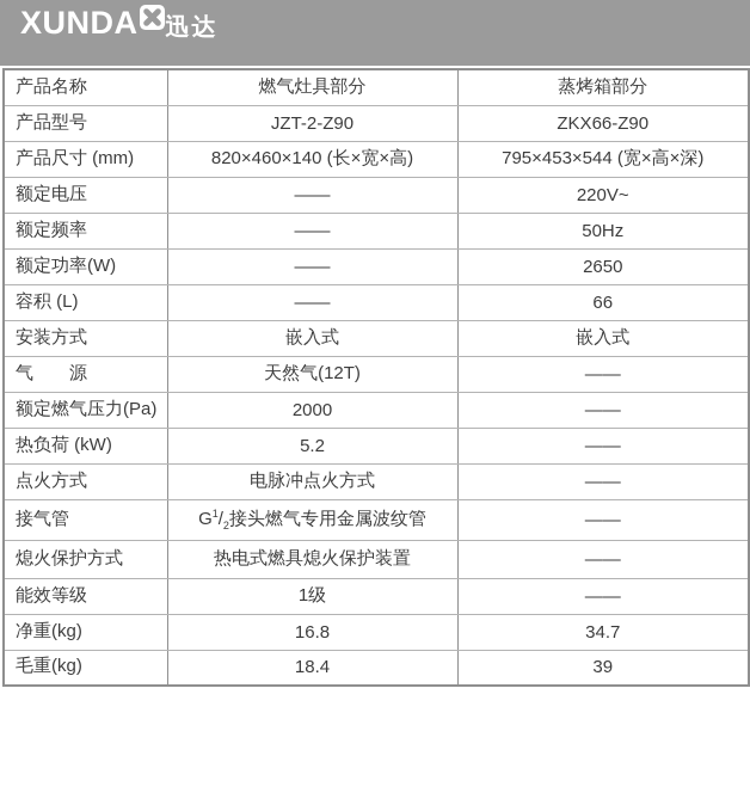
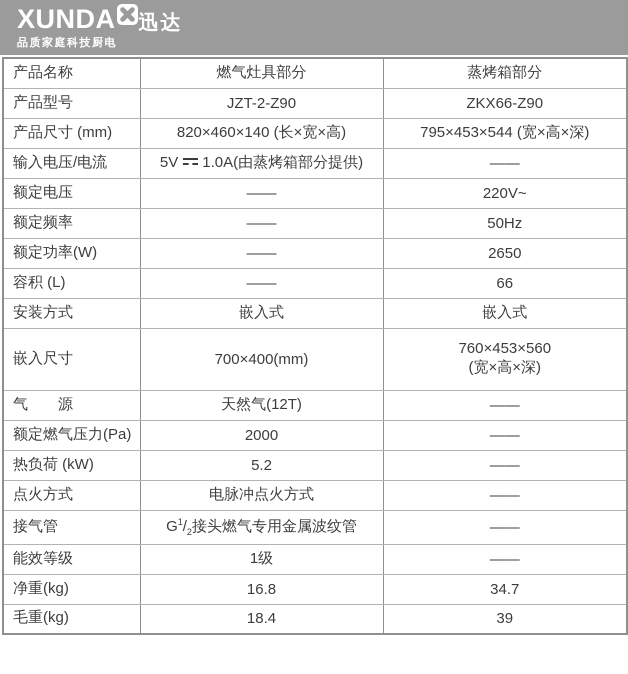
  XUNDA 迅达
+ 品质家庭科技厨电
  产品名称	燃气灶具部分	蒸烤箱部分
  产品型号	JZT-2-Z90	ZKX66-Z90
  产品尺寸 (mm)	820×460×140 (长×宽×高)	795×453×544 (宽×高×深)
+ 输入电压/电流	5V 1.0A(由蒸烤箱部分提供)	——
  额定电压	——	220V~
  额定频率	——	50Hz
  额定功率(W)	——	2650
  容积 (L)	——	66
  安装方式	嵌入式	嵌入式
+ 嵌入尺寸	700×400(mm)	760×453×560 (宽×高×深)
  气 源	天然气(12T)	——
  额定燃气压力(Pa)	2000	——
  热负荷 (kW)	5.2	——
  点火方式	电脉冲点火方式	——
  接气管	G1/2接头燃气专用金属波纹管	——
- 熄火保护方式	热电式燃具熄火保护装置	——
  能效等级	1级	——
  净重(kg)	16.8	34.7
  毛重(kg)	18.4	39
